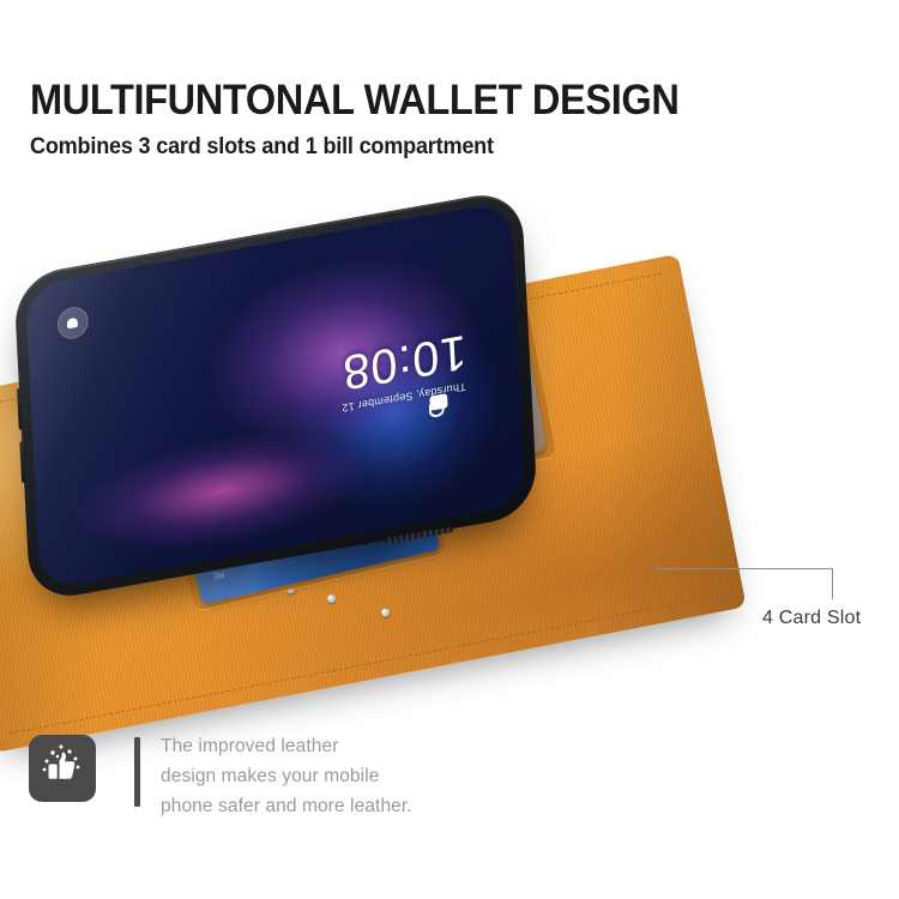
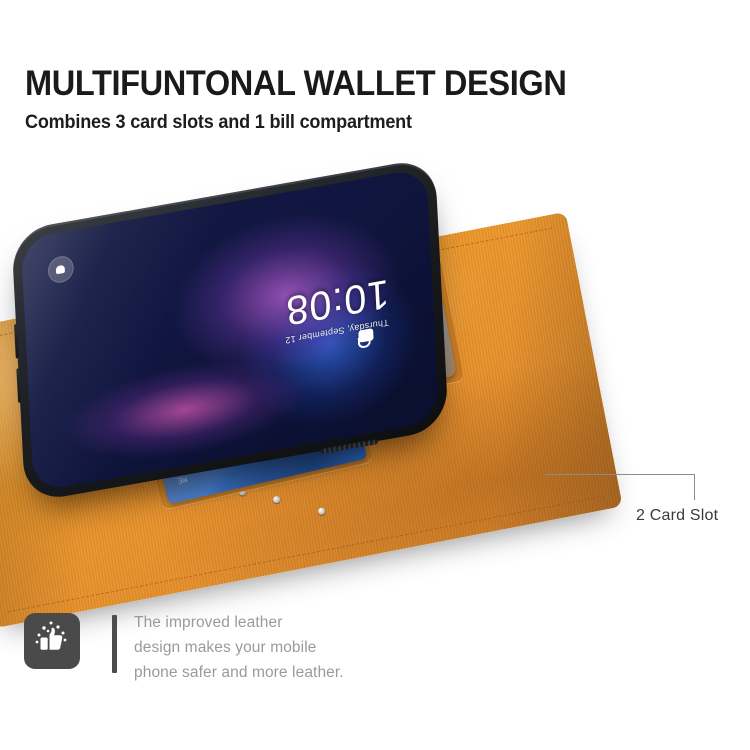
  MULTIFUNTONAL WALLET DESIGN
  Combines 3 card slots and 1 bill compartment
- 4 Card Slot
+ 2 Card Slot
  The improved leather
  design makes your mobile
  phone safer and more leather.
